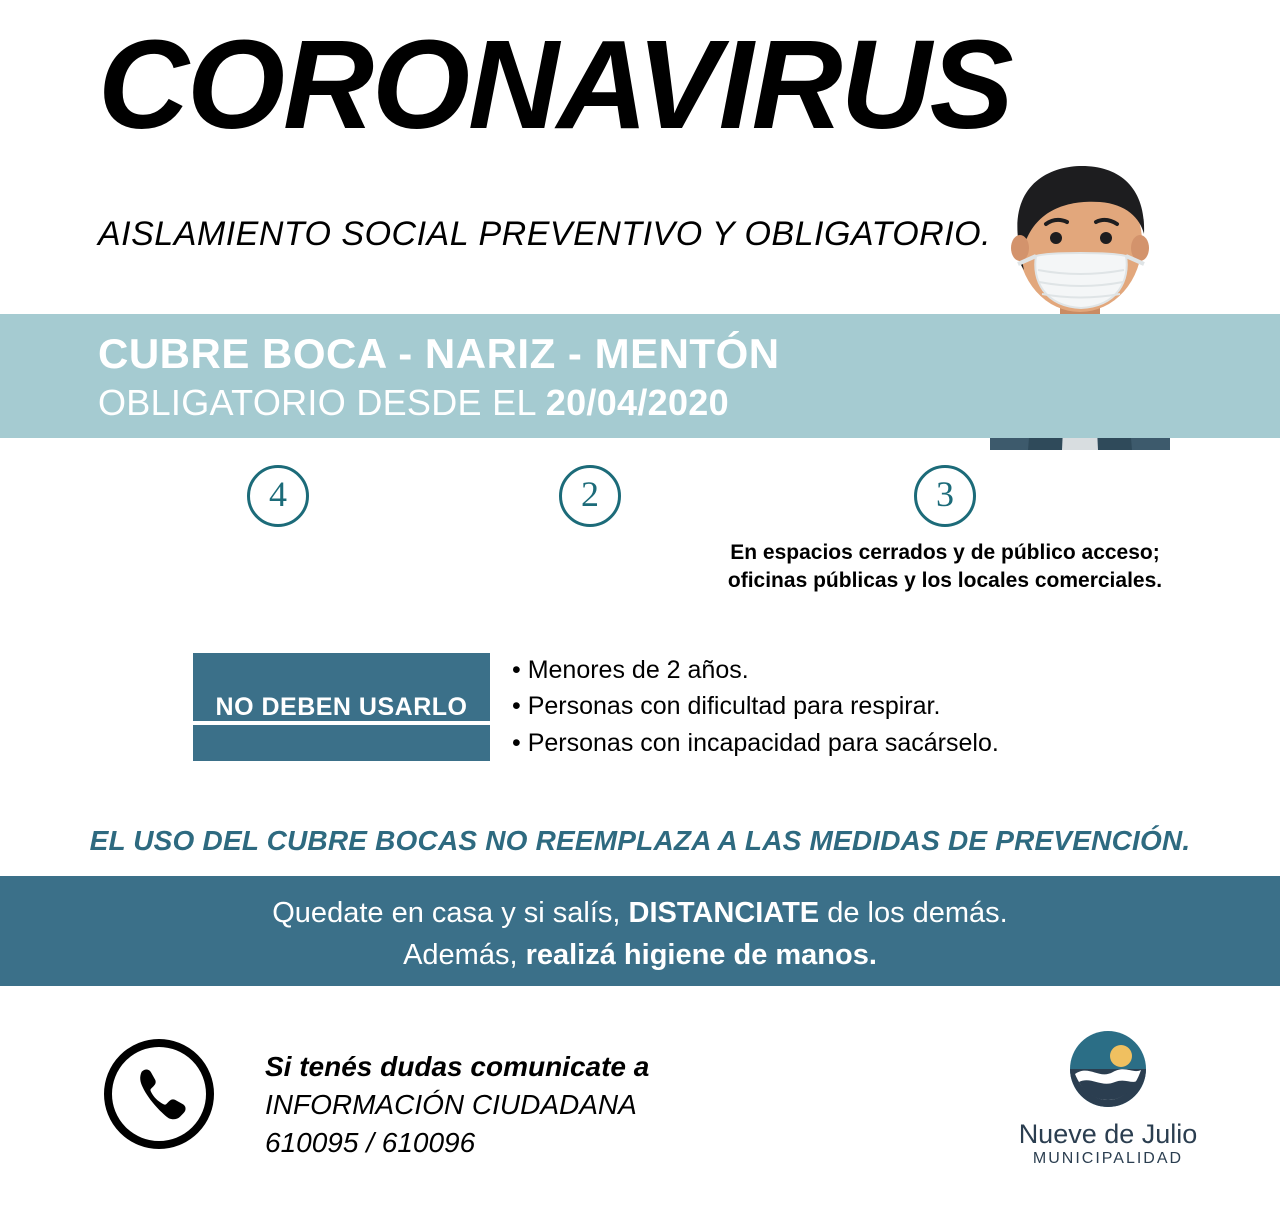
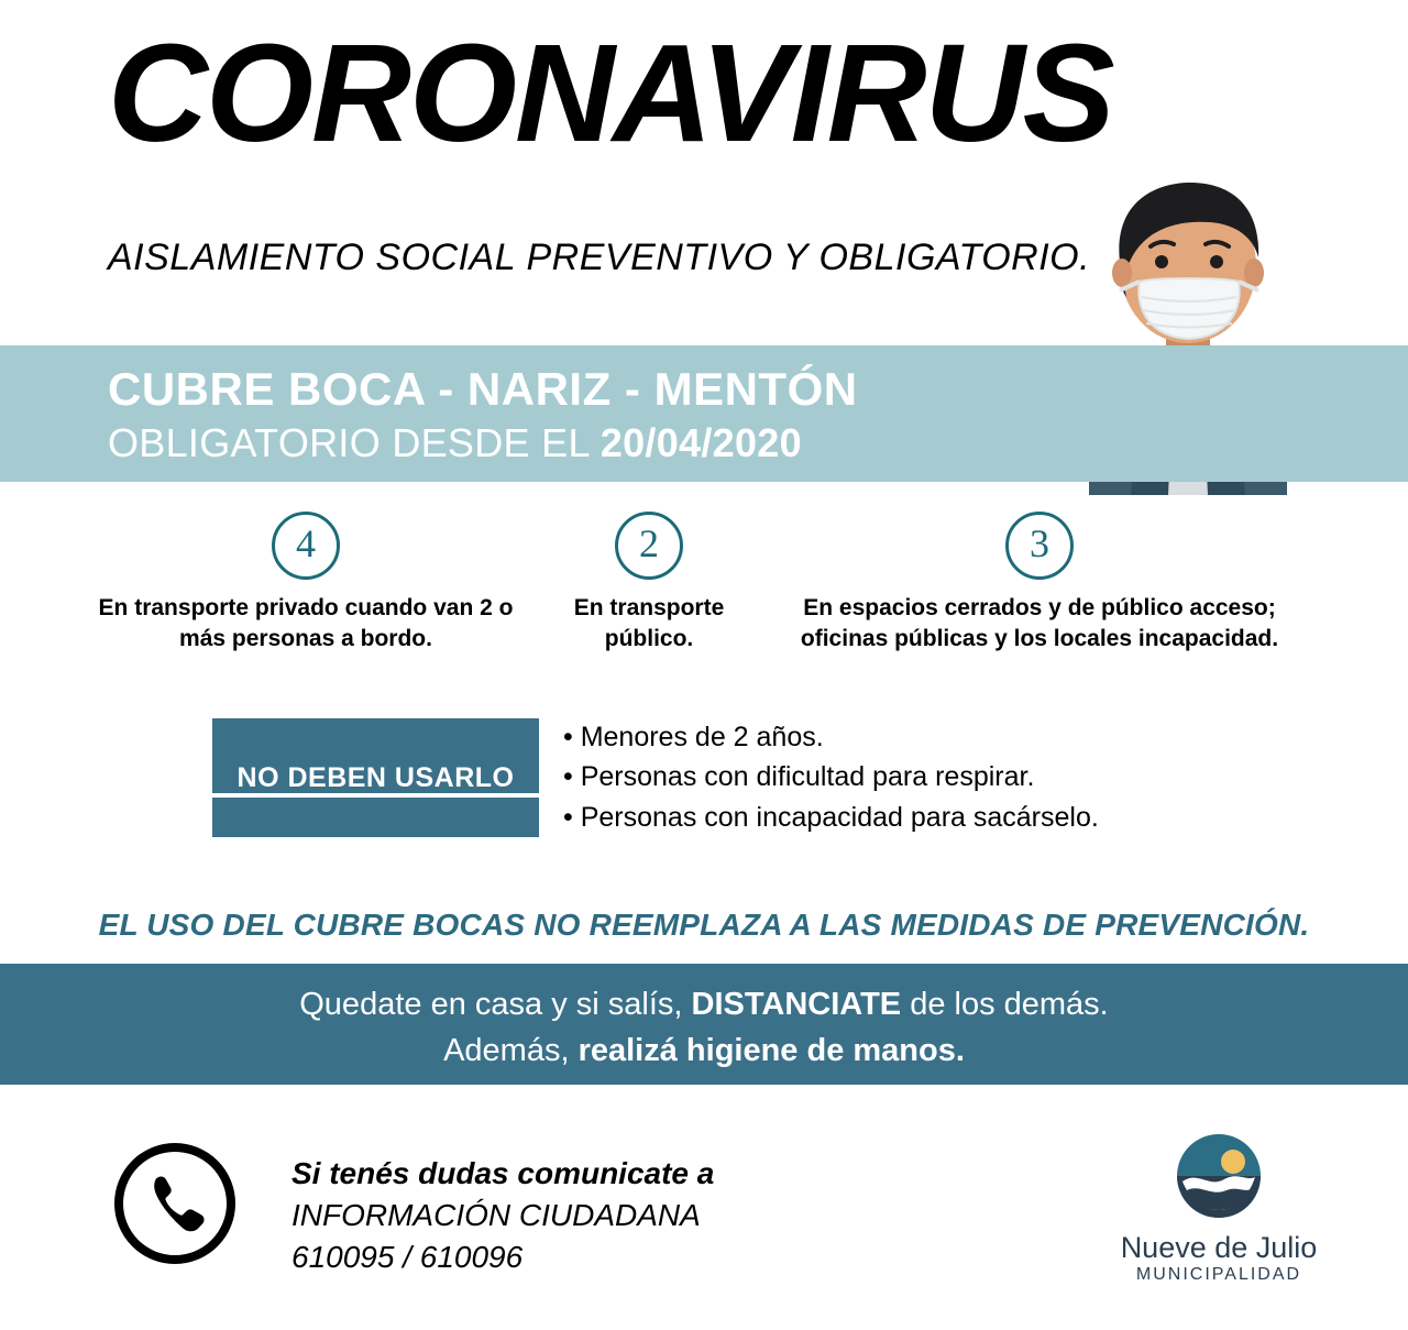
  CORONAVIRUS
  AISLAMIENTO SOCIAL PREVENTIVO Y OBLIGATORIO.
  CUBRE BOCA - NARIZ - MENTÓN
  OBLIGATORIO DESDE EL 20/04/2020
  4
+ En transporte privado cuando van 2 o más personas a bordo.
  2
+ En transporte público.
  3
- En espacios cerrados y de público acceso; oficinas públicas y los locales comerciales.
+ En espacios cerrados y de público acceso; oficinas públicas y los locales incapacidad.
  NO DEBEN USARLO
  • Menores de 2 años.
  • Personas con dificultad para respirar.
  • Personas con incapacidad para sacárselo.
  EL USO DEL CUBRE BOCAS NO REEMPLAZA A LAS MEDIDAS DE PREVENCIÓN.
  Quedate en casa y si salís, DISTANCIATE de los demás.
  Además, realizá higiene de manos.
  Si tenés dudas comunicate a
  INFORMACIÓN CIUDADANA
  610095 / 610096
  Nueve de Julio
  MUNICIPALIDAD
